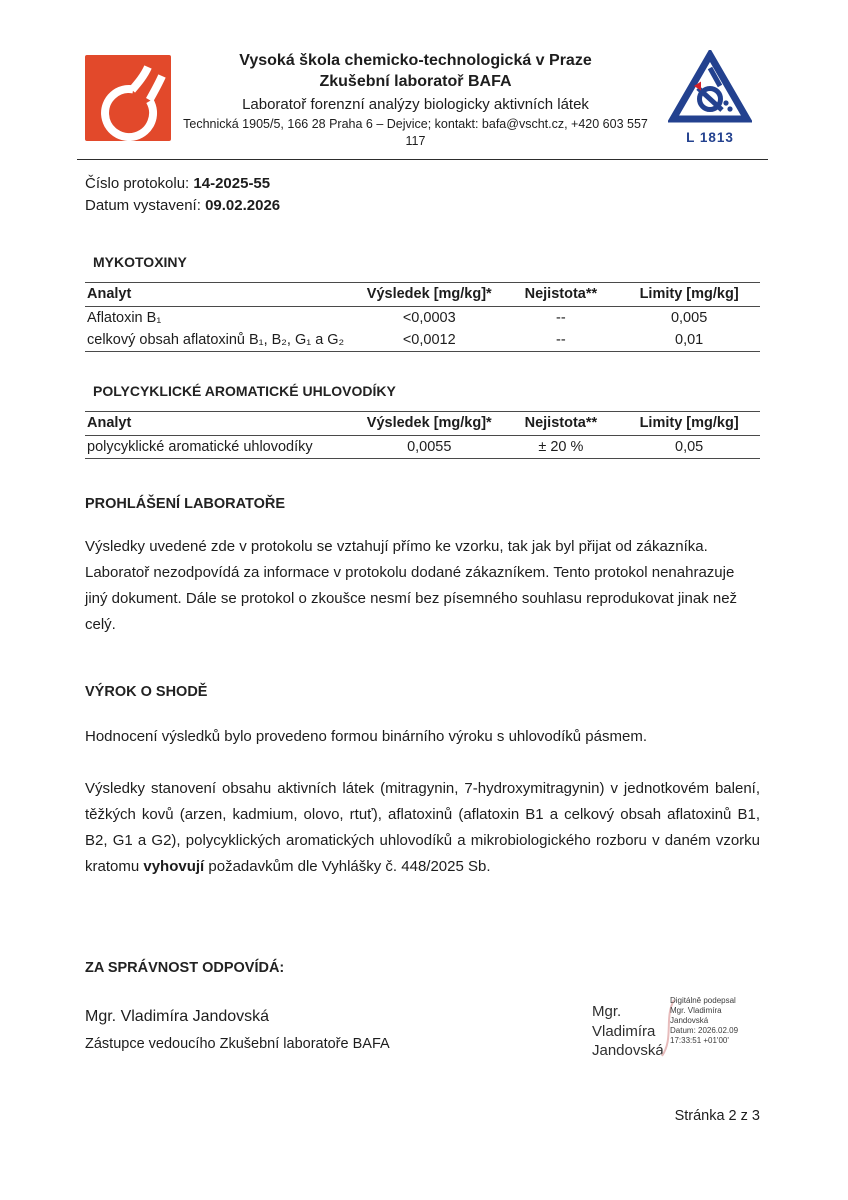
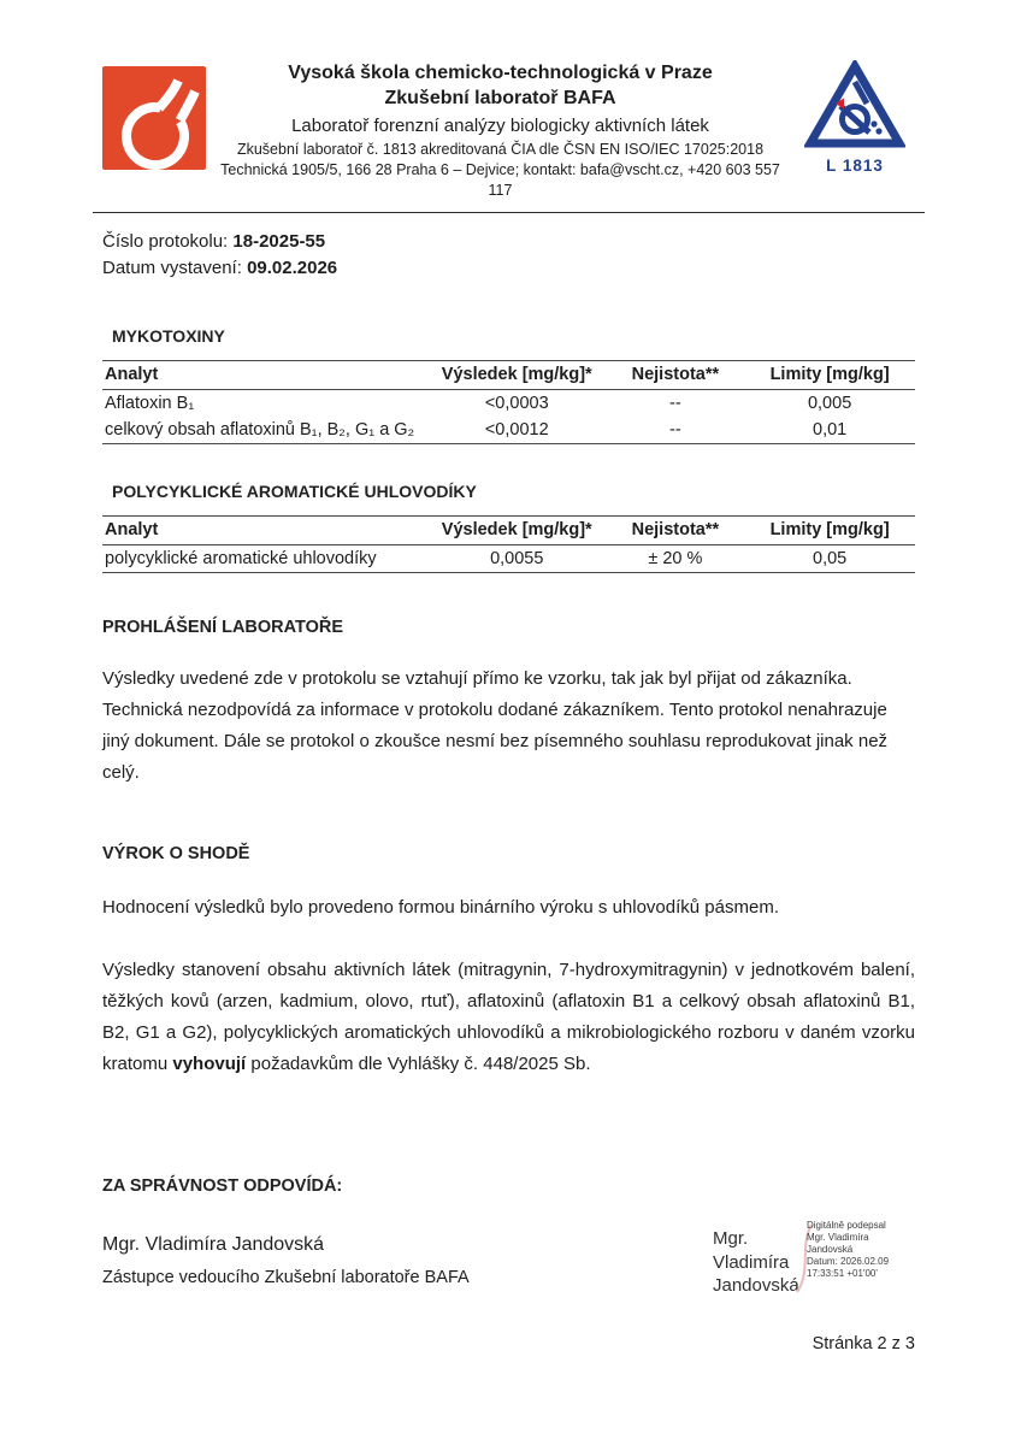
  Vysoká škola chemicko-technologická v Praze
  Zkušební laboratoř BAFA
  Laboratoř forenzní analýzy biologicky aktivních látek
+ Zkušební laboratoř č. 1813 akreditovaná ČIA dle ČSN EN ISO/IEC 17025:2018
  Technická 1905/5, 166 28 Praha 6 – Dejvice; kontakt: bafa@vscht.cz, +420 603 557 117
  L 1813
- Číslo protokolu: 14-2025-55
+ Číslo protokolu: 18-2025-55
  Datum vystavení: 09.02.2026
  MYKOTOXINY
  Analyt	Výsledek [mg/kg]*	Nejistota**	Limity [mg/kg]
  Aflatoxin B₁	<0,0003	--	0,005
  celkový obsah aflatoxinů B₁, B₂, G₁ a G₂	<0,0012	--	0,01
  POLYCYKLICKÉ AROMATICKÉ UHLOVODÍKY
  Analyt	Výsledek [mg/kg]*	Nejistota**	Limity [mg/kg]
  polycyklické aromatické uhlovodíky	0,0055	± 20 %	0,05
  PROHLÁŠENÍ LABORATOŘE
- Výsledky uvedené zde v protokolu se vztahují přímo ke vzorku, tak jak byl přijat od zákazníka. Laboratoř nezodpovídá za informace v protokolu dodané zákazníkem. Tento protokol nenahrazuje jiný dokument. Dále se protokol o zkoušce nesmí bez písemného souhlasu reprodukovat jinak než celý.
+ Výsledky uvedené zde v protokolu se vztahují přímo ke vzorku, tak jak byl přijat od zákazníka. Technická nezodpovídá za informace v protokolu dodané zákazníkem. Tento protokol nenahrazuje jiný dokument. Dále se protokol o zkoušce nesmí bez písemného souhlasu reprodukovat jinak než celý.
  VÝROK O SHODĚ
  Hodnocení výsledků bylo provedeno formou binárního výroku s uhlovodíků pásmem.
  Výsledky stanovení obsahu aktivních látek (mitragynin, 7-hydroxymitragynin) v jednotkovém balení, těžkých kovů (arzen, kadmium, olovo, rtuť), aflatoxinů (aflatoxin B1 a celkový obsah aflatoxinů B1, B2, G1 a G2), polycyklických aromatických uhlovodíků a mikrobiologického rozboru v daném vzorku kratomu vyhovují požadavkům dle Vyhlášky č. 448/2025 Sb.
  ZA SPRÁVNOST ODPOVÍDÁ:
  Mgr. Vladimíra Jandovská
  Zástupce vedoucího Zkušební laboratoře BAFA
  Mgr.
  Vladimíra
  Jandovská
  Digitálně podepsal
  Mgr. Vladimíra
  Jandovská
  Datum: 2026.02.09
  17:33:51 +01'00'
  Stránka 2 z 3
